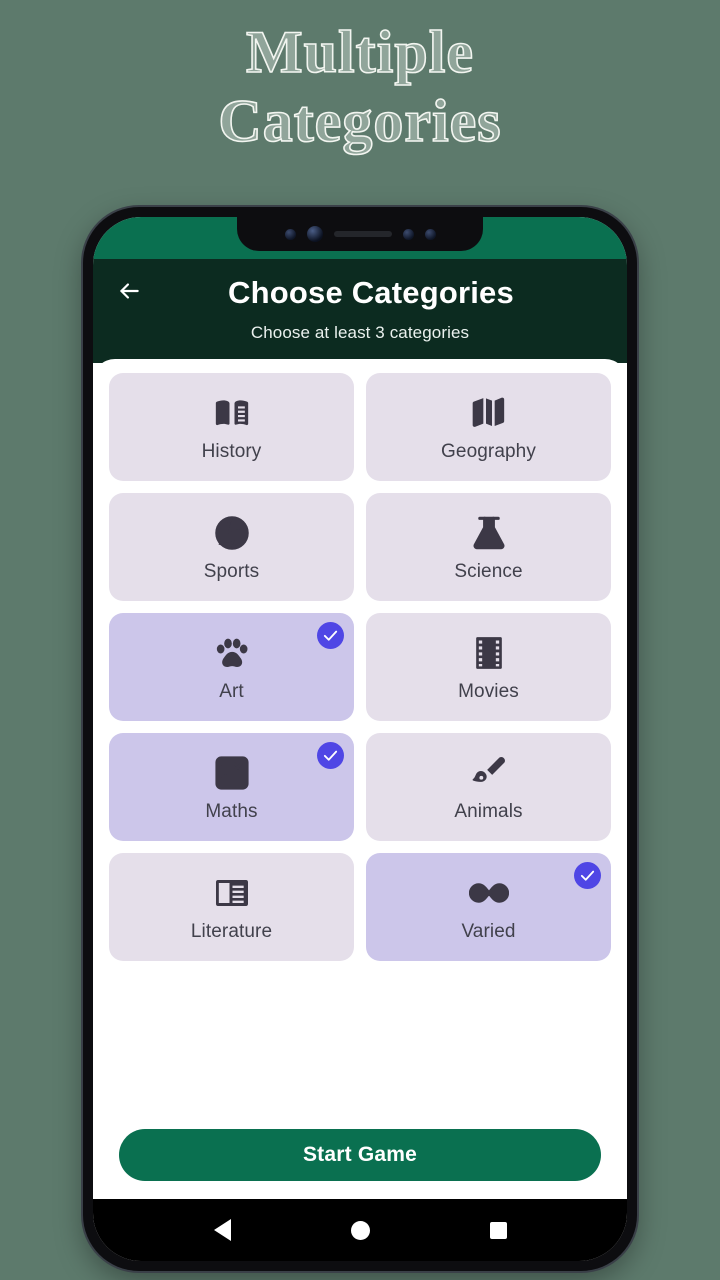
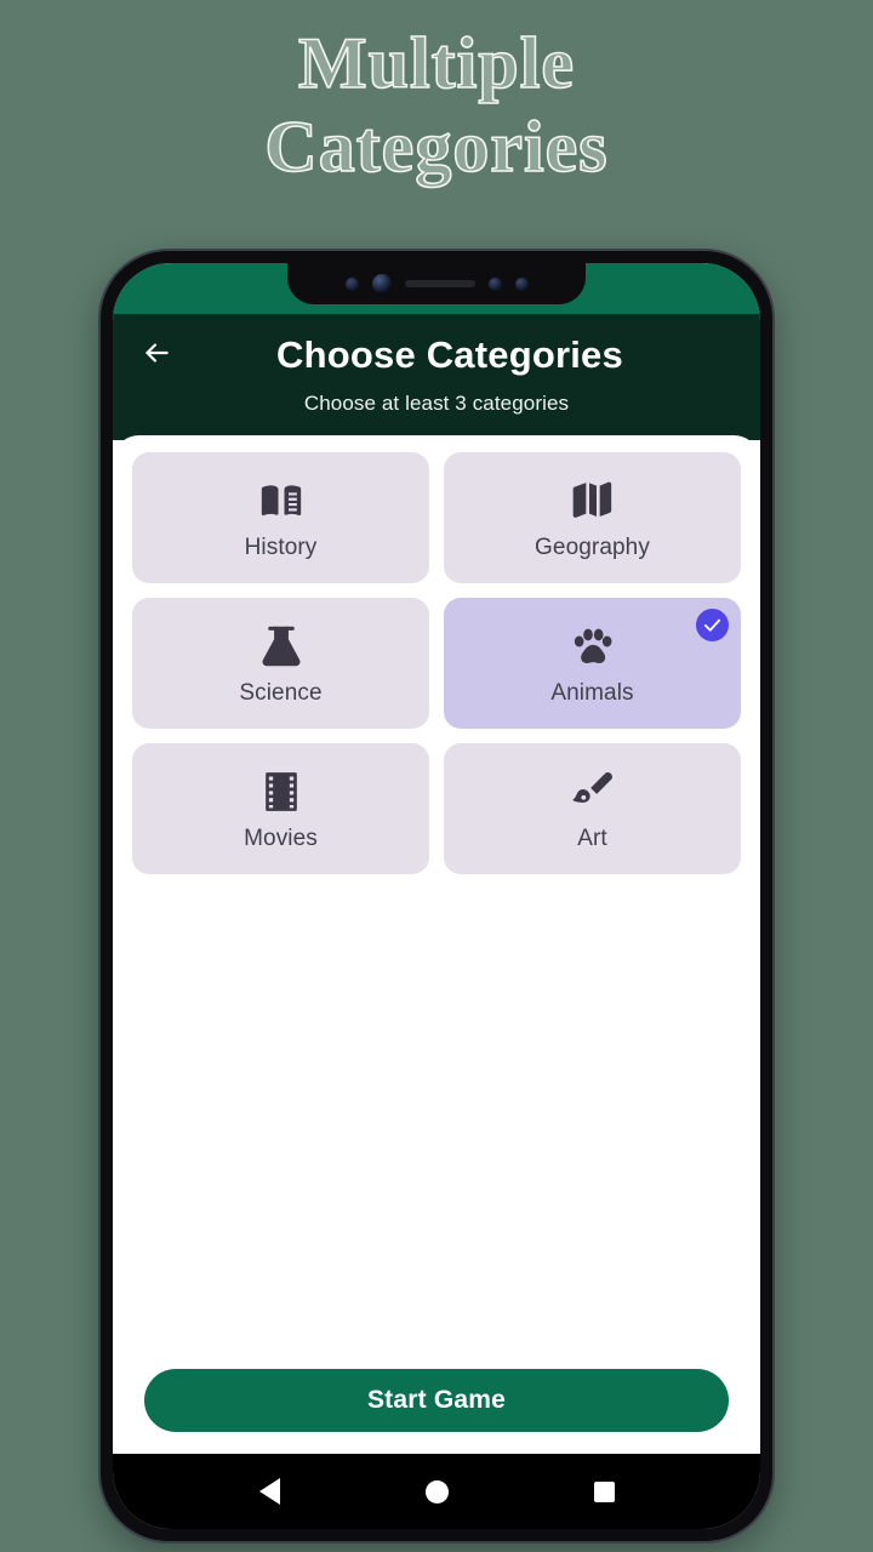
  Multiple
  Categories
  Choose Categories
  Choose at least 3 categories
  History
  Geography
- Sports
  Science
- Art
+ Animals
  Movies
- Maths
- Animals
+ Art
- Literature
- Varied
  Start Game
